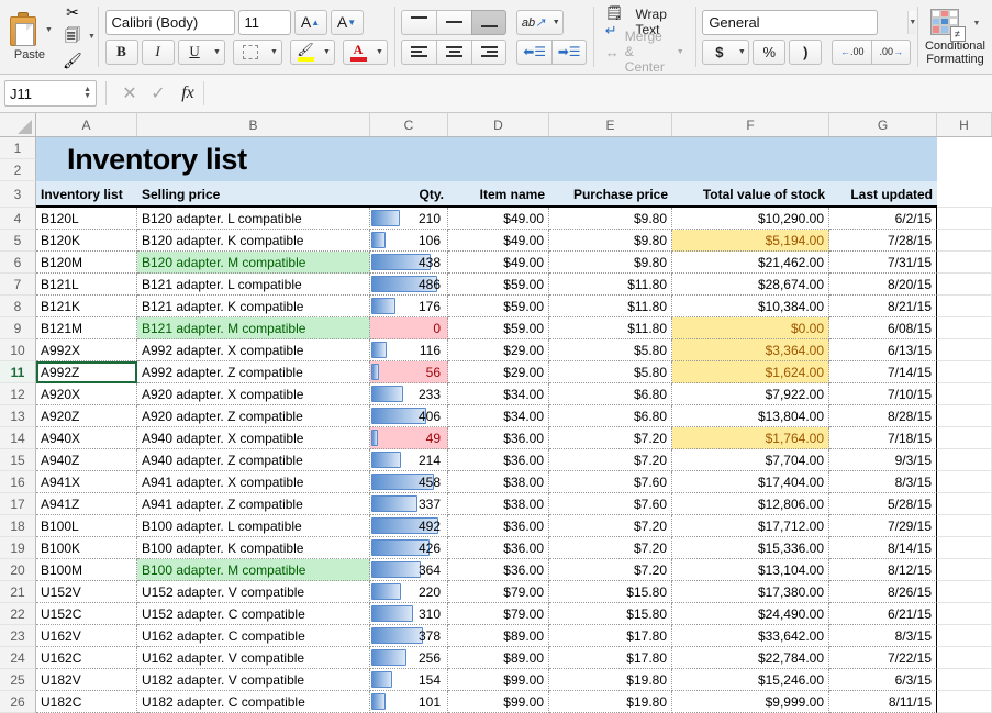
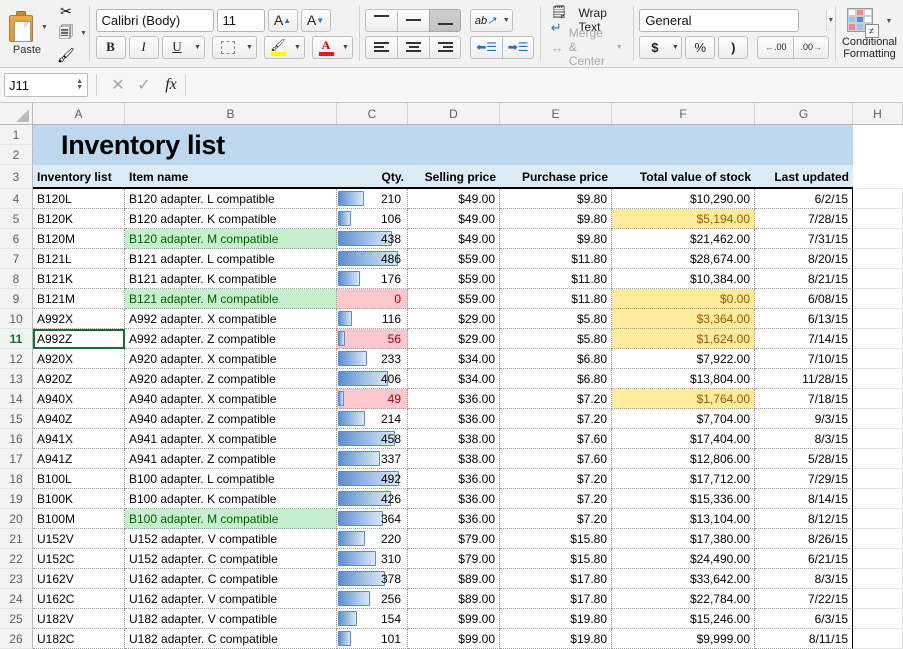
  Paste
  ✂
  🗐
  🖌
  Calibri (Body)
  11
  A
  ▲
  A
  ▼
  B
  I
  U
  🖌
  A
  ab↗
  ⬅☰
  ➡☰
  🗒↵
  Wrap Text
  ↔
  Merge & Center
  General
  $
  %
  )
  ←.00
  .00→
  ≠
  Conditional
  Formatting
  J11
  ✕
  ✓
  fx
  A
  B
  C
  D
  E
  F
  G
  H
  1
  2
  3
  4
  5
  6
  7
  8
  9
  10
  11
  12
  13
  14
  15
  16
  17
  18
  19
  20
  21
  22
  23
  24
  25
  26
  Inventory list
  Inventory list
- Selling price
+ Item name
  Qty.
- Item name
+ Selling price
  Purchase price
  Total value of stock
  Last updated
  B120L
  B120 adapter. L compatible
  210
  $49.00
  $9.80
  $10,290.00
  6/2/15
  B120K
  B120 adapter. K compatible
  106
  $49.00
  $9.80
  $5,194.00
  7/28/15
  B120M
  B120 adapter. M compatible
  438
  $49.00
  $9.80
  $21,462.00
  7/31/15
  B121L
  B121 adapter. L compatible
  486
  $59.00
  $11.80
  $28,674.00
  8/20/15
  B121K
  B121 adapter. K compatible
  176
  $59.00
  $11.80
  $10,384.00
  8/21/15
  B121M
  B121 adapter. M compatible
  0
  $59.00
  $11.80
  $0.00
  6/08/15
  A992X
  A992 adapter. X compatible
  116
  $29.00
  $5.80
  $3,364.00
  6/13/15
  A992Z
  A992 adapter. Z compatible
  56
  $29.00
  $5.80
  $1,624.00
  7/14/15
  A920X
  A920 adapter. X compatible
  233
  $34.00
  $6.80
  $7,922.00
  7/10/15
  A920Z
  A920 adapter. Z compatible
  406
  $34.00
  $6.80
  $13,804.00
- 8/28/15
+ 11/28/15
  A940X
  A940 adapter. X compatible
  49
  $36.00
  $7.20
  $1,764.00
  7/18/15
  A940Z
  A940 adapter. Z compatible
  214
  $36.00
  $7.20
  $7,704.00
  9/3/15
  A941X
  A941 adapter. X compatible
  458
  $38.00
  $7.60
  $17,404.00
  8/3/15
  A941Z
  A941 adapter. Z compatible
  337
  $38.00
  $7.60
  $12,806.00
  5/28/15
  B100L
  B100 adapter. L compatible
  492
  $36.00
  $7.20
  $17,712.00
  7/29/15
  B100K
  B100 adapter. K compatible
  426
  $36.00
  $7.20
  $15,336.00
  8/14/15
  B100M
  B100 adapter. M compatible
  364
  $36.00
  $7.20
  $13,104.00
  8/12/15
  U152V
  U152 adapter. V compatible
  220
  $79.00
  $15.80
  $17,380.00
  8/26/15
  U152C
  U152 adapter. C compatible
  310
  $79.00
  $15.80
  $24,490.00
  6/21/15
  U162V
  U162 adapter. C compatible
  378
  $89.00
  $17.80
  $33,642.00
  8/3/15
  U162C
  U162 adapter. V compatible
  256
  $89.00
  $17.80
  $22,784.00
  7/22/15
  U182V
  U182 adapter. V compatible
  154
  $99.00
  $19.80
  $15,246.00
  6/3/15
  U182C
  U182 adapter. C compatible
  101
  $99.00
  $19.80
  $9,999.00
  8/11/15
